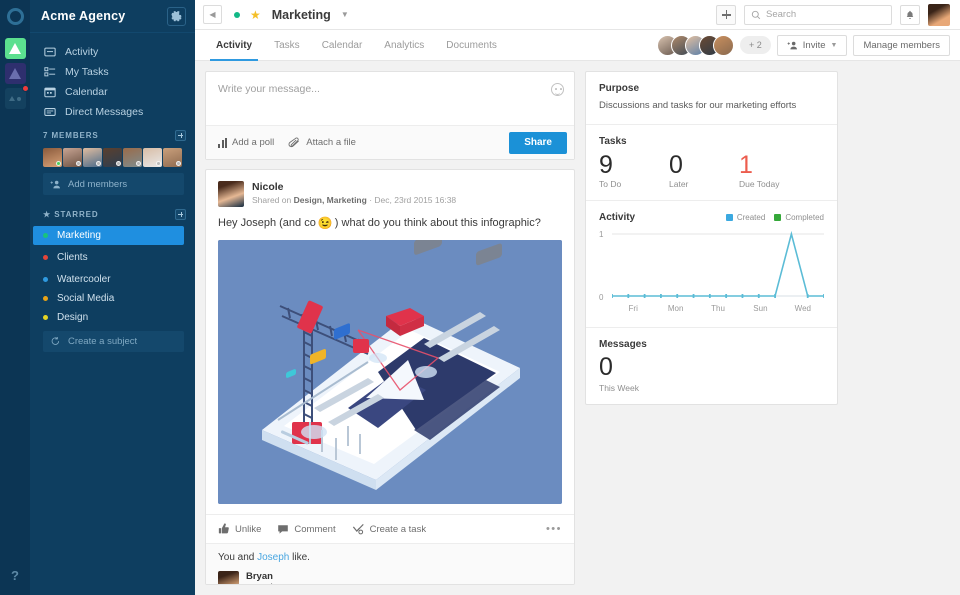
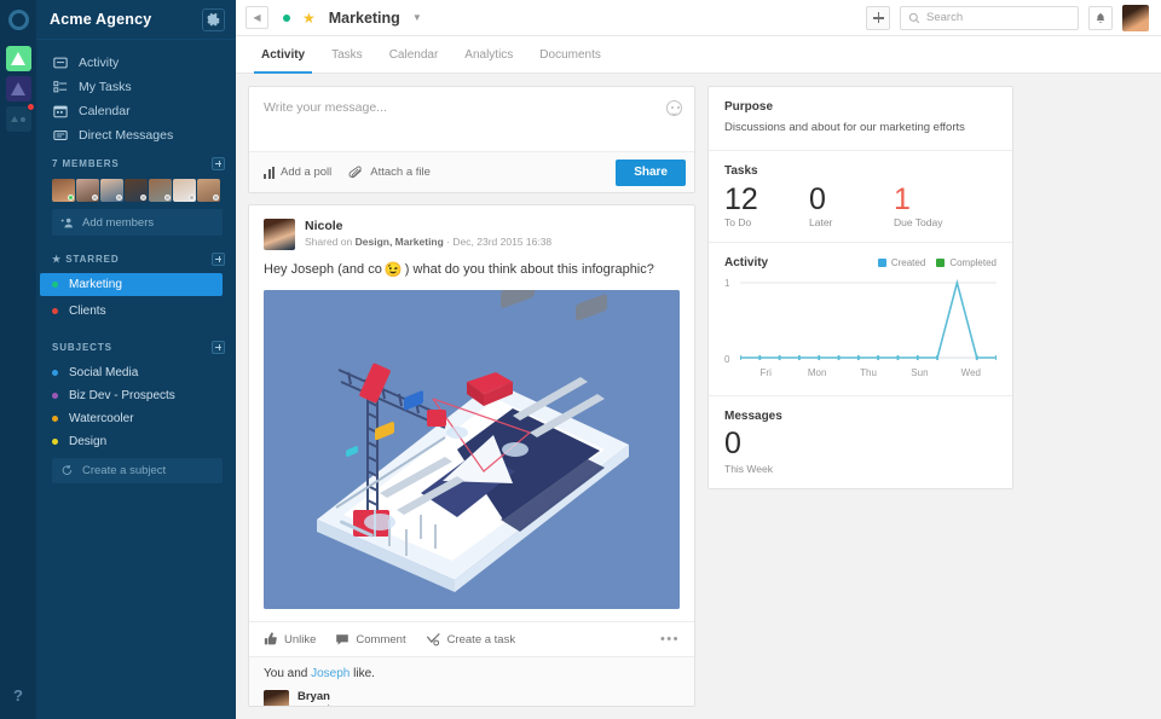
  ?
  Acme Agency
  Activity
  My Tasks
  Calendar
  Direct Messages
  7 MEMBERS
  Add members
  ★ STARRED
  Marketing
  Clients
+ SUBJECTS
- Watercooler
+ Social Media
+ Biz Dev - Prospects
- Social Media
+ Watercooler
  Design
  Create a subject
  ◀
  ★
  Marketing
  ▼
  Search
  Activity
  Tasks
  Calendar
  Analytics
  Documents
- + 2
- Invite
- Manage members
  Write your message...
  Add a poll
  Attach a file
  Share
  Nicole
  Shared on Design, Marketing · Dec, 23rd 2015 16:38
  Hey Joseph (and co
  😉
  ) what do you think about this infographic?
  Unlike
  Comment
  Create a task
  •••
  You and Joseph like.
  Bryan
  Purpose
- Discussions and tasks for our marketing efforts
+ Discussions and about for our marketing efforts
  Tasks
- 9
+ 12
  To Do
  0
  Later
  1
  Due Today
  Activity
  Created
  Completed
  1
  0
  Fri
  Mon
  Thu
  Sun
  Wed
  Messages
  0
  This Week
